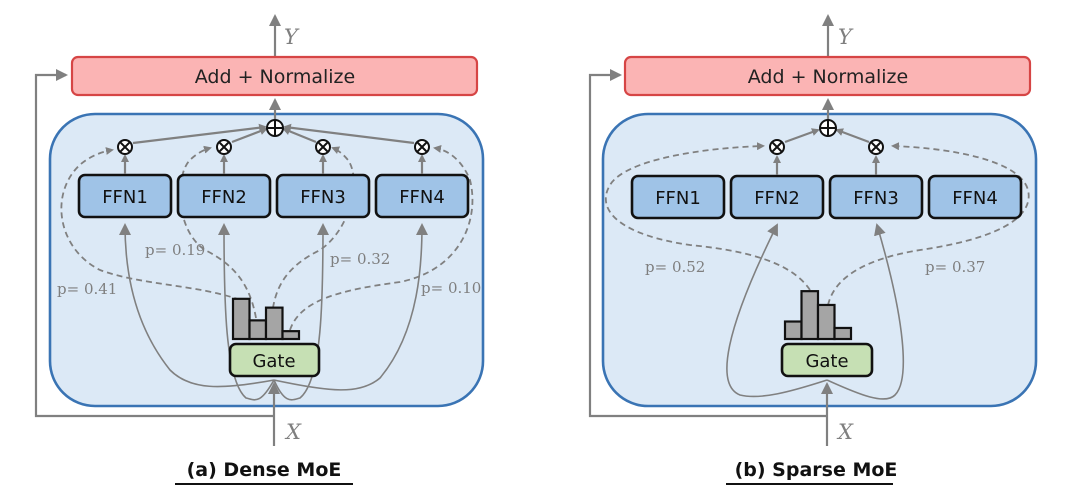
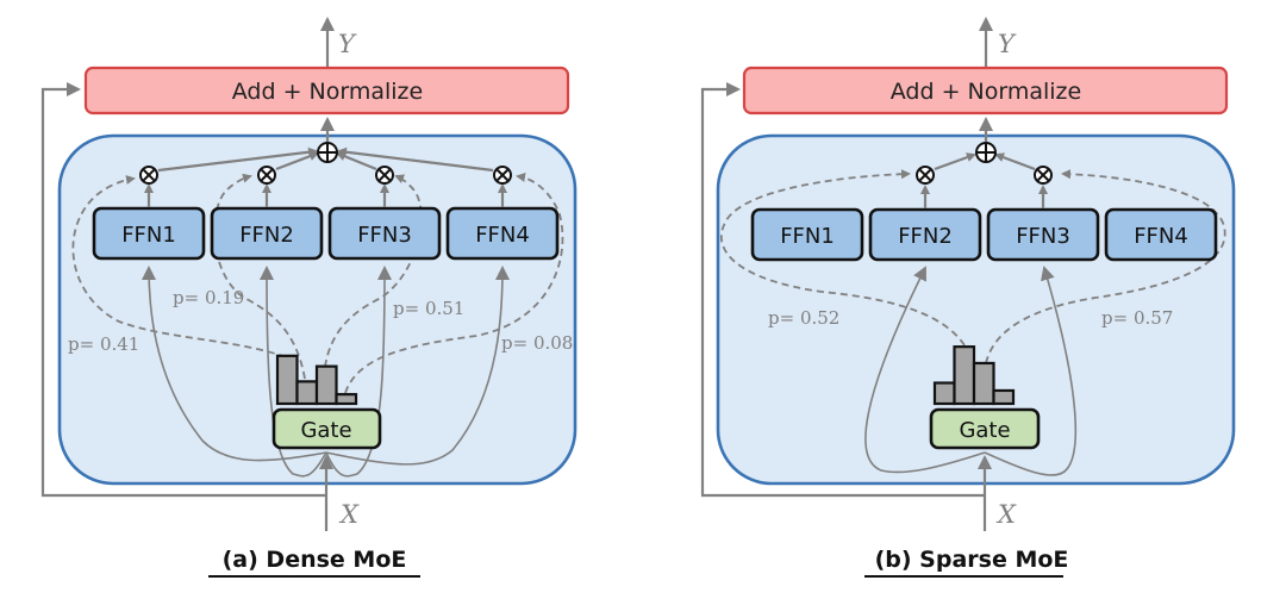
  Y
  Add + Normalize
  X
  FFN1
  FFN2
  FFN3
  FFN4
  p= 0.41
  p= 0.19
- p= 0.32
+ p= 0.51
- p= 0.10
+ p= 0.08
  Gate
  (a) Dense MoE
  Y
  Add + Normalize
  X
  FFN1
  FFN2
  FFN3
  FFN4
  p= 0.52
- p= 0.37
+ p= 0.57
  Gate
  (b) Sparse MoE
